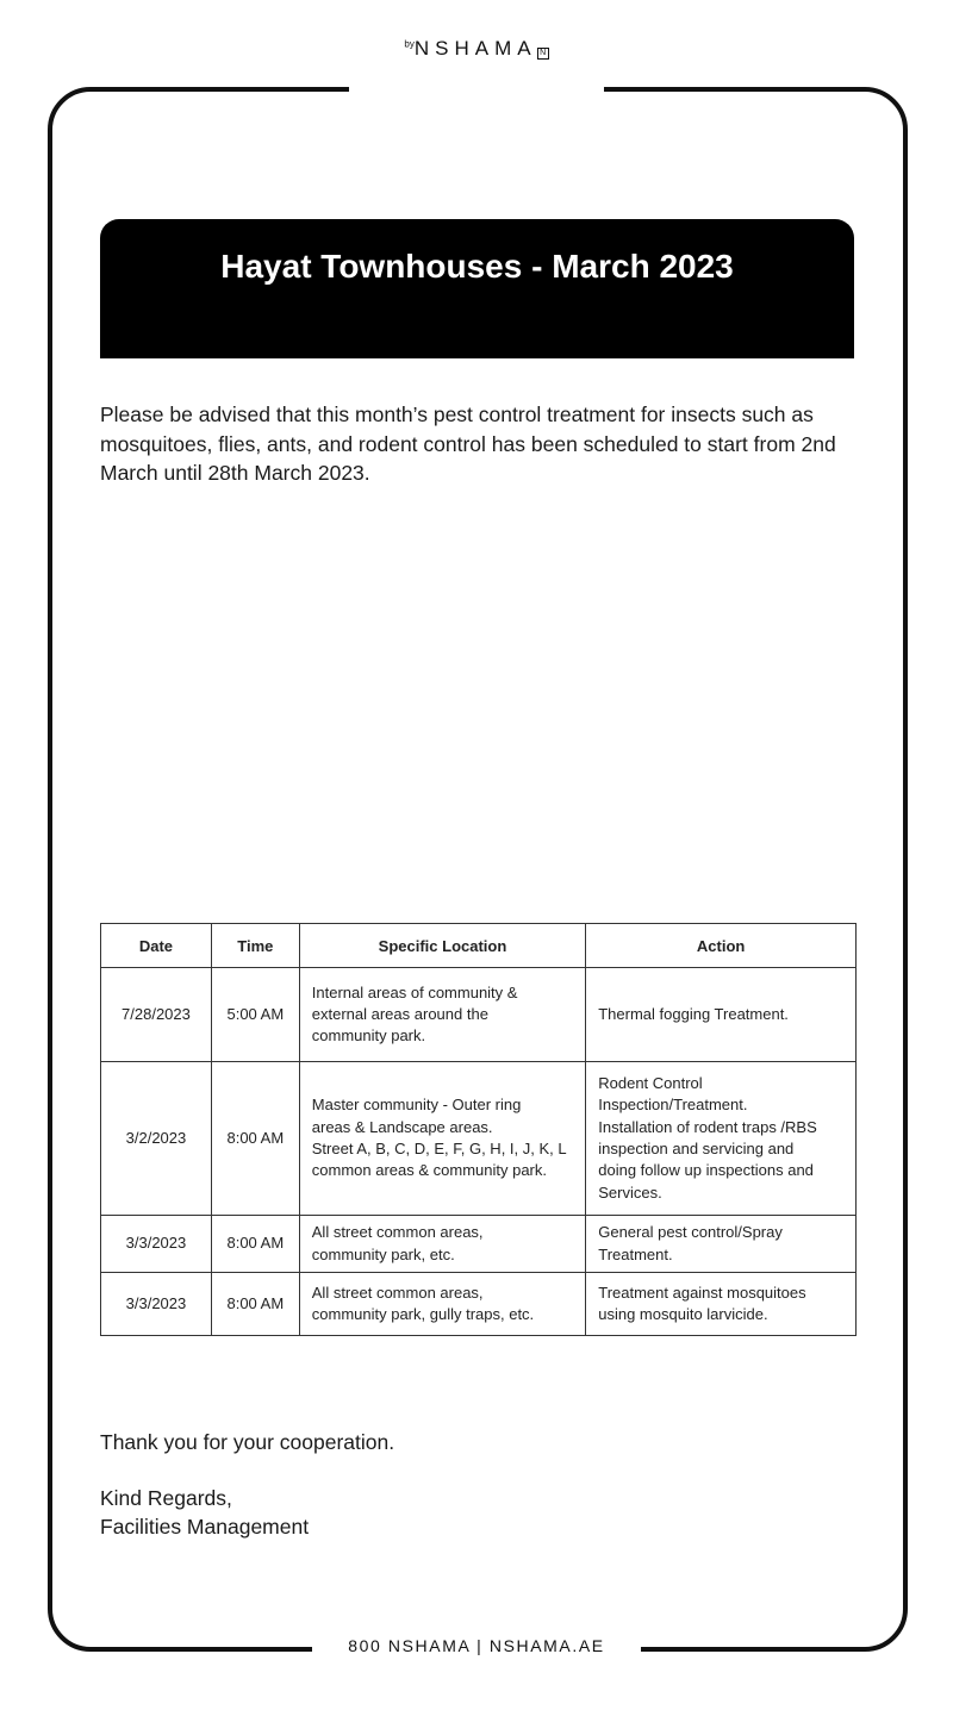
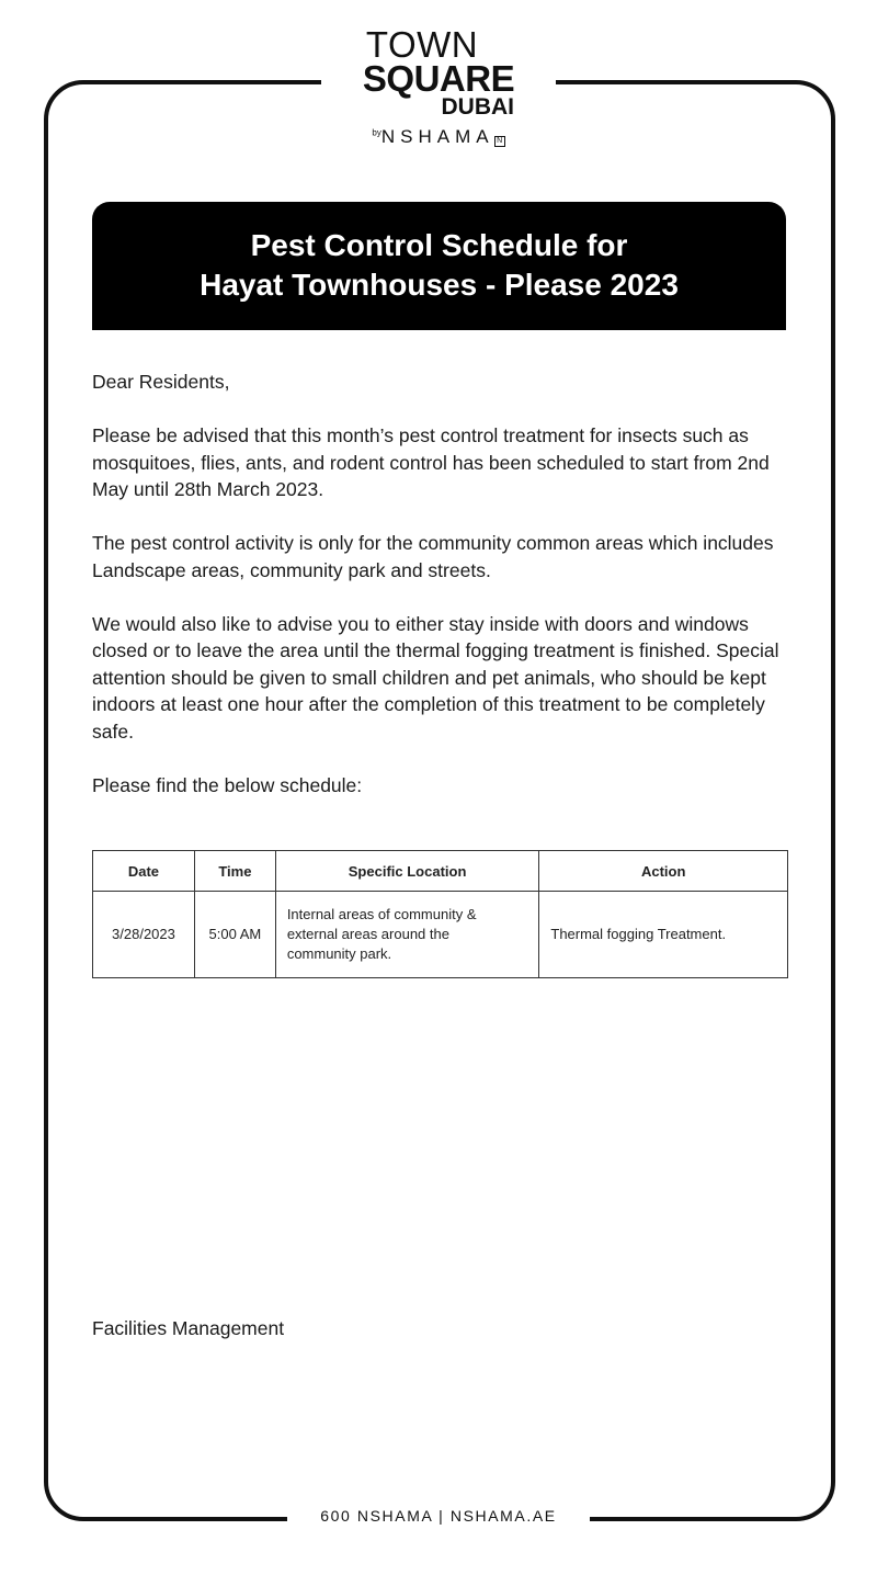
+ TOWN
+ SQUARE
+ DUBAI
  byNSHAMA
+ Pest Control Schedule for
- Hayat Townhouses - March 2023
+ Hayat Townhouses - Please 2023
+ Dear Residents,
- Please be advised that this month’s pest control treatment for insects such as mosquitoes, flies, ants, and rodent control has been scheduled to start from 2nd March until 28th March 2023.
+ Please be advised that this month’s pest control treatment for insects such as mosquitoes, flies, ants, and rodent control has been scheduled to start from 2nd May until 28th March 2023.
+ The pest control activity is only for the community common areas which includes Landscape areas, community park and streets.
+ We would also like to advise you to either stay inside with doors and windows closed or to leave the area until the thermal fogging treatment is finished. Special attention should be given to small children and pet animals, who should be kept indoors at least one hour after the completion of this treatment to be completely safe.
+ Please find the below schedule:
  Date	Time	Specific Location	Action
- 7/28/2023	5:00 AM	Internal areas of community & external areas around the community park.	Thermal fogging Treatment.
+ 3/28/2023	5:00 AM	Internal areas of community & external areas around the community park.	Thermal fogging Treatment.
- 3/2/2023	8:00 AM	Master community - Outer ring areas & Landscape areas. Street A, B, C, D, E, F, G, H, I, J, K, L common areas & community park.	Rodent Control Inspection/Treatment. Installation of rodent traps /RBS inspection and servicing and doing follow up inspections and Services.
- 3/3/2023	8:00 AM	All street common areas, community park, etc.	General pest control/Spray Treatment.
- 3/3/2023	8:00 AM	All street common areas, community park, gully traps, etc.	Treatment against mosquitoes using mosquito larvicide.
- Thank you for your cooperation.
- Kind Regards,
  Facilities Management
- 800 NSHAMA | NSHAMA.AE
+ 600 NSHAMA | NSHAMA.AE
